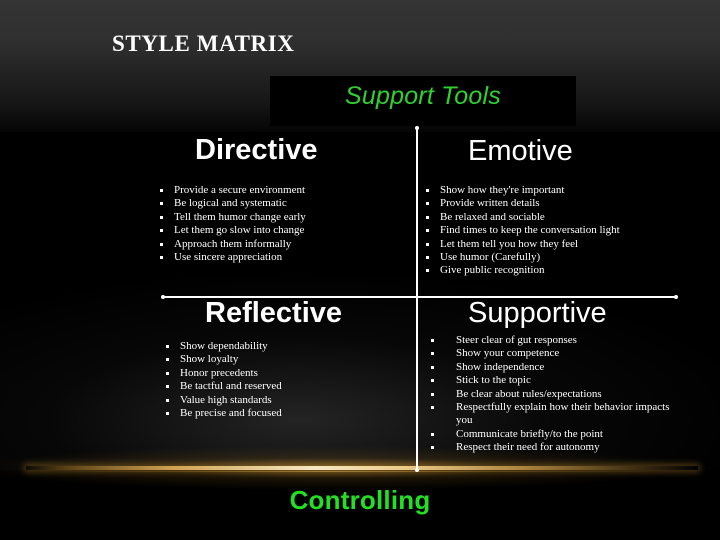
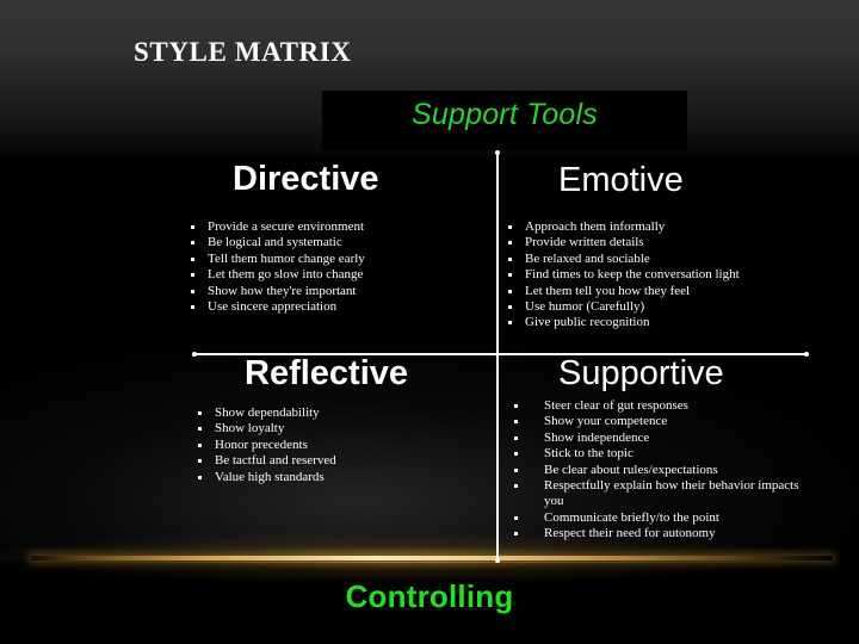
  STYLE MATRIX
  Support Tools
  Directive
  Emotive
  Reflective
  Supportive
  Provide a secure environment
  Be logical and systematic
  Tell them humor change early
  Let them go slow into change
- Approach them informally
+ Show how they're important
  Use sincere appreciation
- Show how they're important
+ Approach them informally
  Provide written details
  Be relaxed and sociable
  Find times to keep the conversation light
  Let them tell you how they feel
  Use humor (Carefully)
  Give public recognition
  Show dependability
  Show loyalty
  Honor precedents
  Be tactful and reserved
  Value high standards
- Be precise and focused
  Steer clear of gut responses
  Show your competence
  Show independence
  Stick to the topic
  Be clear about rules/expectations
  Respectfully explain how their behavior impacts you
  Communicate briefly/to the point
  Respect their need for autonomy
  Controlling
